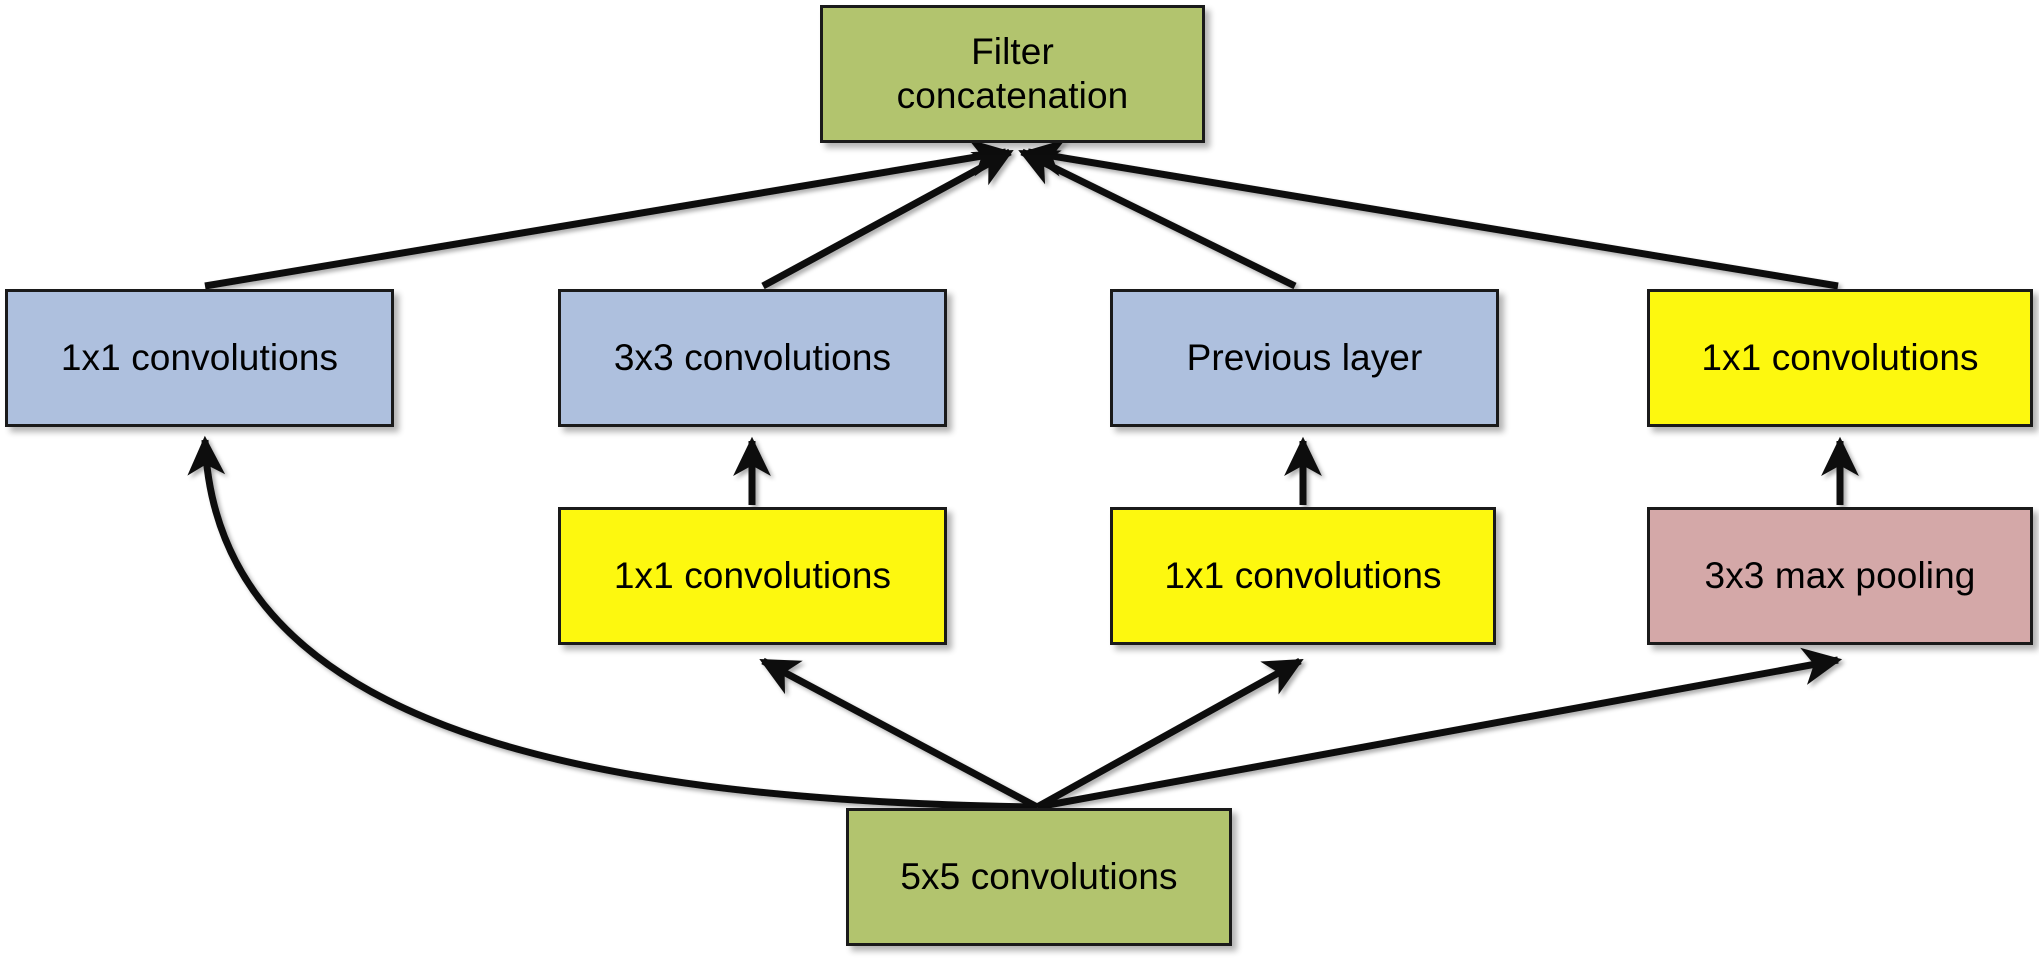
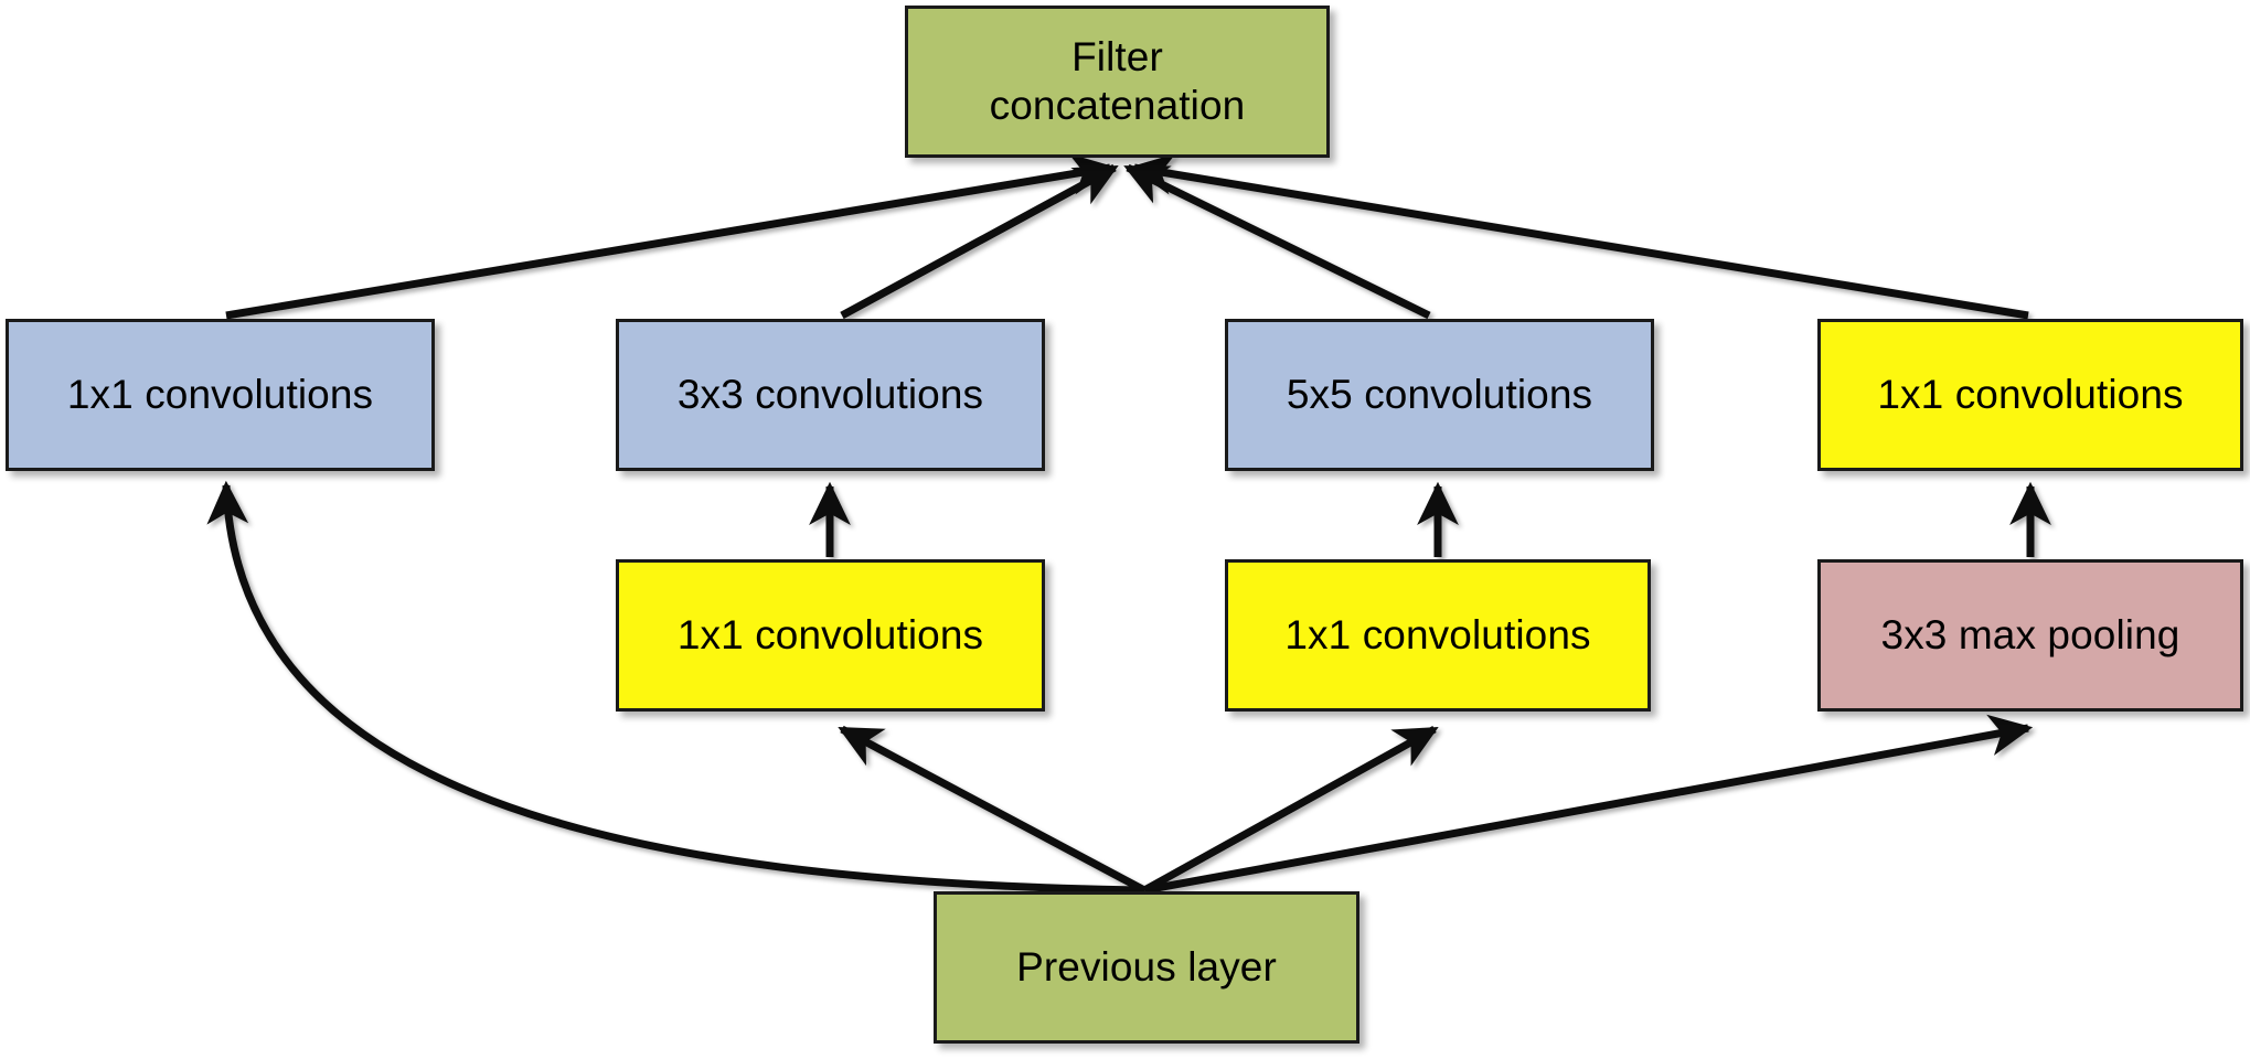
  Filter
  concatenation
  1x1 convolutions
  3x3 convolutions
- Previous layer
+ 5x5 convolutions
  1x1 convolutions
  1x1 convolutions
  1x1 convolutions
  3x3 max pooling
- 5x5 convolutions
+ Previous layer
